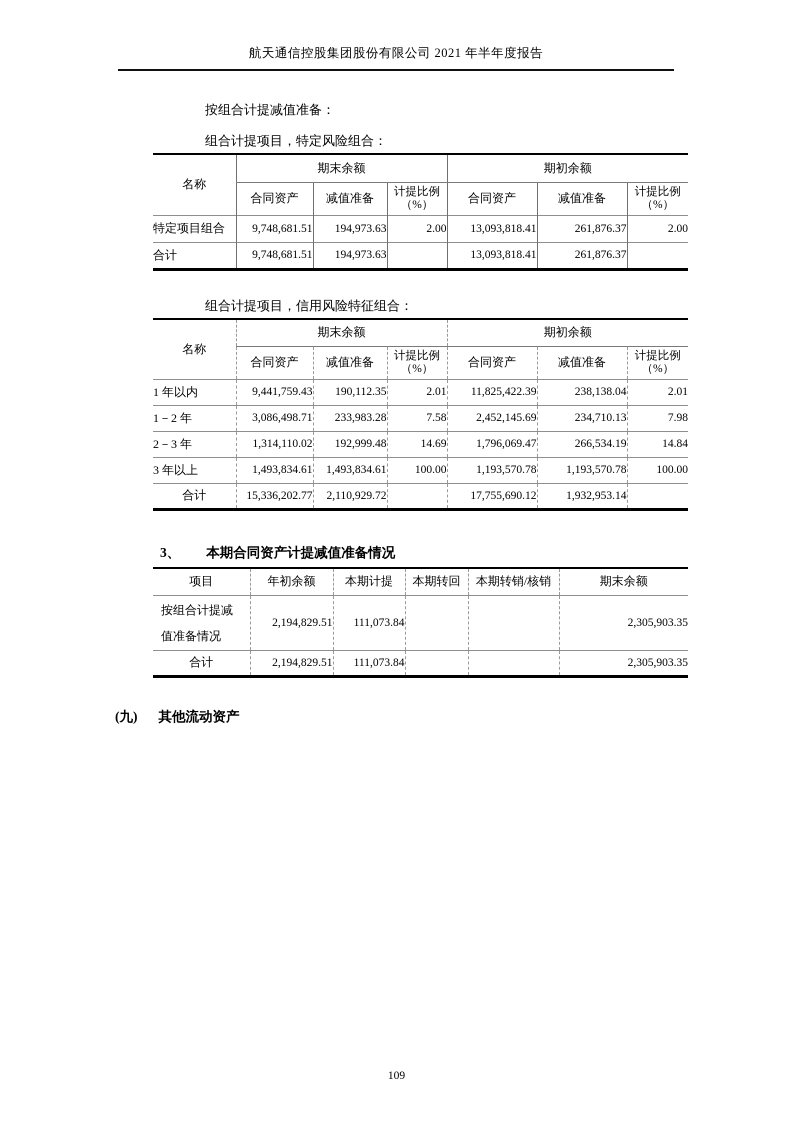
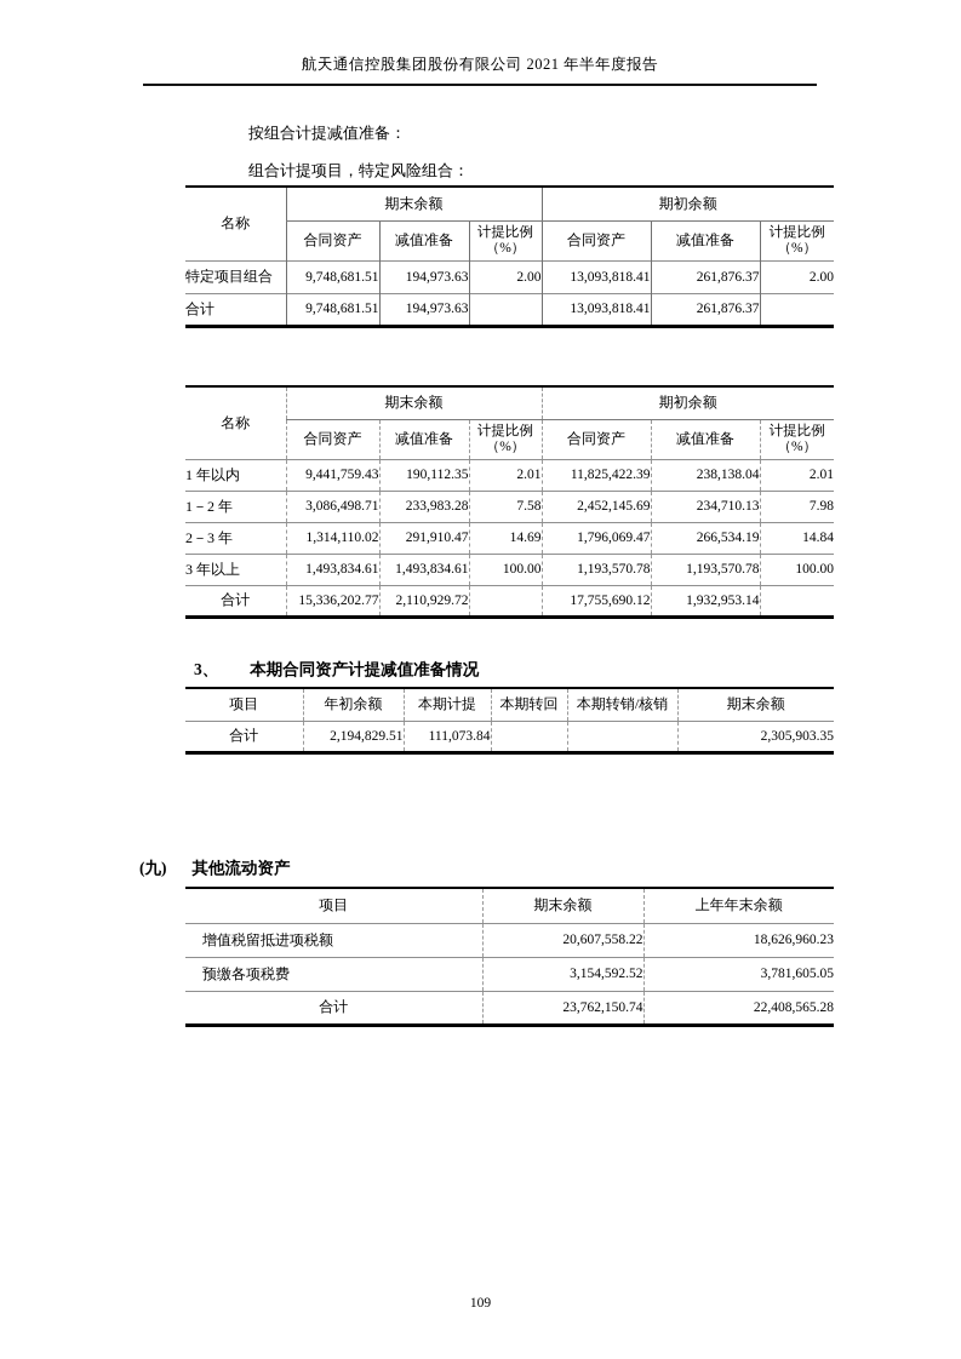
  航天通信控股集团股份有限公司 2021 年半年度报告
  按组合计提减值准备：
  组合计提项目，特定风险组合：
  名称	期末余额	期初余额
  合同资产	减值准备	计提比例 （%）	合同资产	减值准备	计提比例 （%）
  特定项目组合	9,748,681.51	194,973.63	2.00	13,093,818.41	261,876.37	2.00
  合计	9,748,681.51	194,973.63		13,093,818.41	261,876.37
- 组合计提项目，信用风险特征组合：
  名称	期末余额	期初余额
  合同资产	减值准备	计提比例 （%）	合同资产	减值准备	计提比例 （%）
  1 年以内	9,441,759.43	190,112.35	2.01	11,825,422.39	238,138.04	2.01
  1－2 年	3,086,498.71	233,983.28	7.58	2,452,145.69	234,710.13	7.98
- 2－3 年	1,314,110.02	192,999.48	14.69	1,796,069.47	266,534.19	14.84
+ 2－3 年	1,314,110.02	291,910.47	14.69	1,796,069.47	266,534.19	14.84
  3 年以上	1,493,834.61	1,493,834.61	100.00	1,193,570.78	1,193,570.78	100.00
  合计	15,336,202.77	2,110,929.72		17,755,690.12	1,932,953.14
  3、 本期合同资产计提减值准备情况
  项目	年初余额	本期计提	本期转回	本期转销/核销	期末余额
- 按组合计提减值准备情况	2,194,829.51	111,073.84			2,305,903.35
  合计	2,194,829.51	111,073.84			2,305,903.35
  (九) 其他流动资产
+ 项目	期末余额	上年年末余额
+ 增值税留抵进项税额	20,607,558.22	18,626,960.23
+ 预缴各项税费	3,154,592.52	3,781,605.05
+ 合计	23,762,150.74	22,408,565.28
  109
